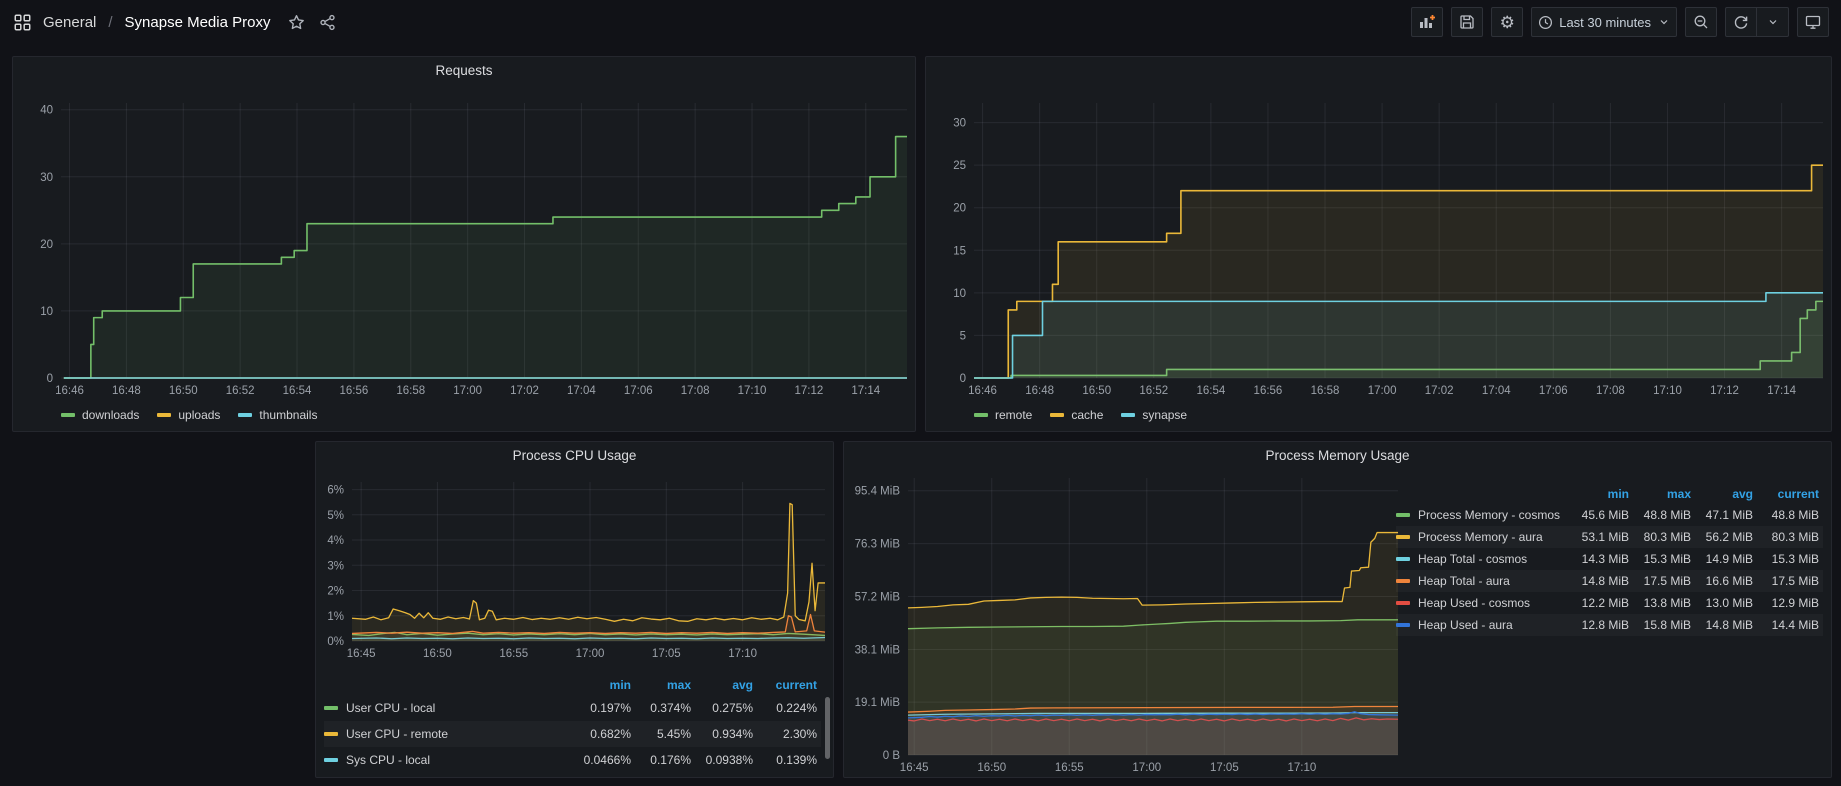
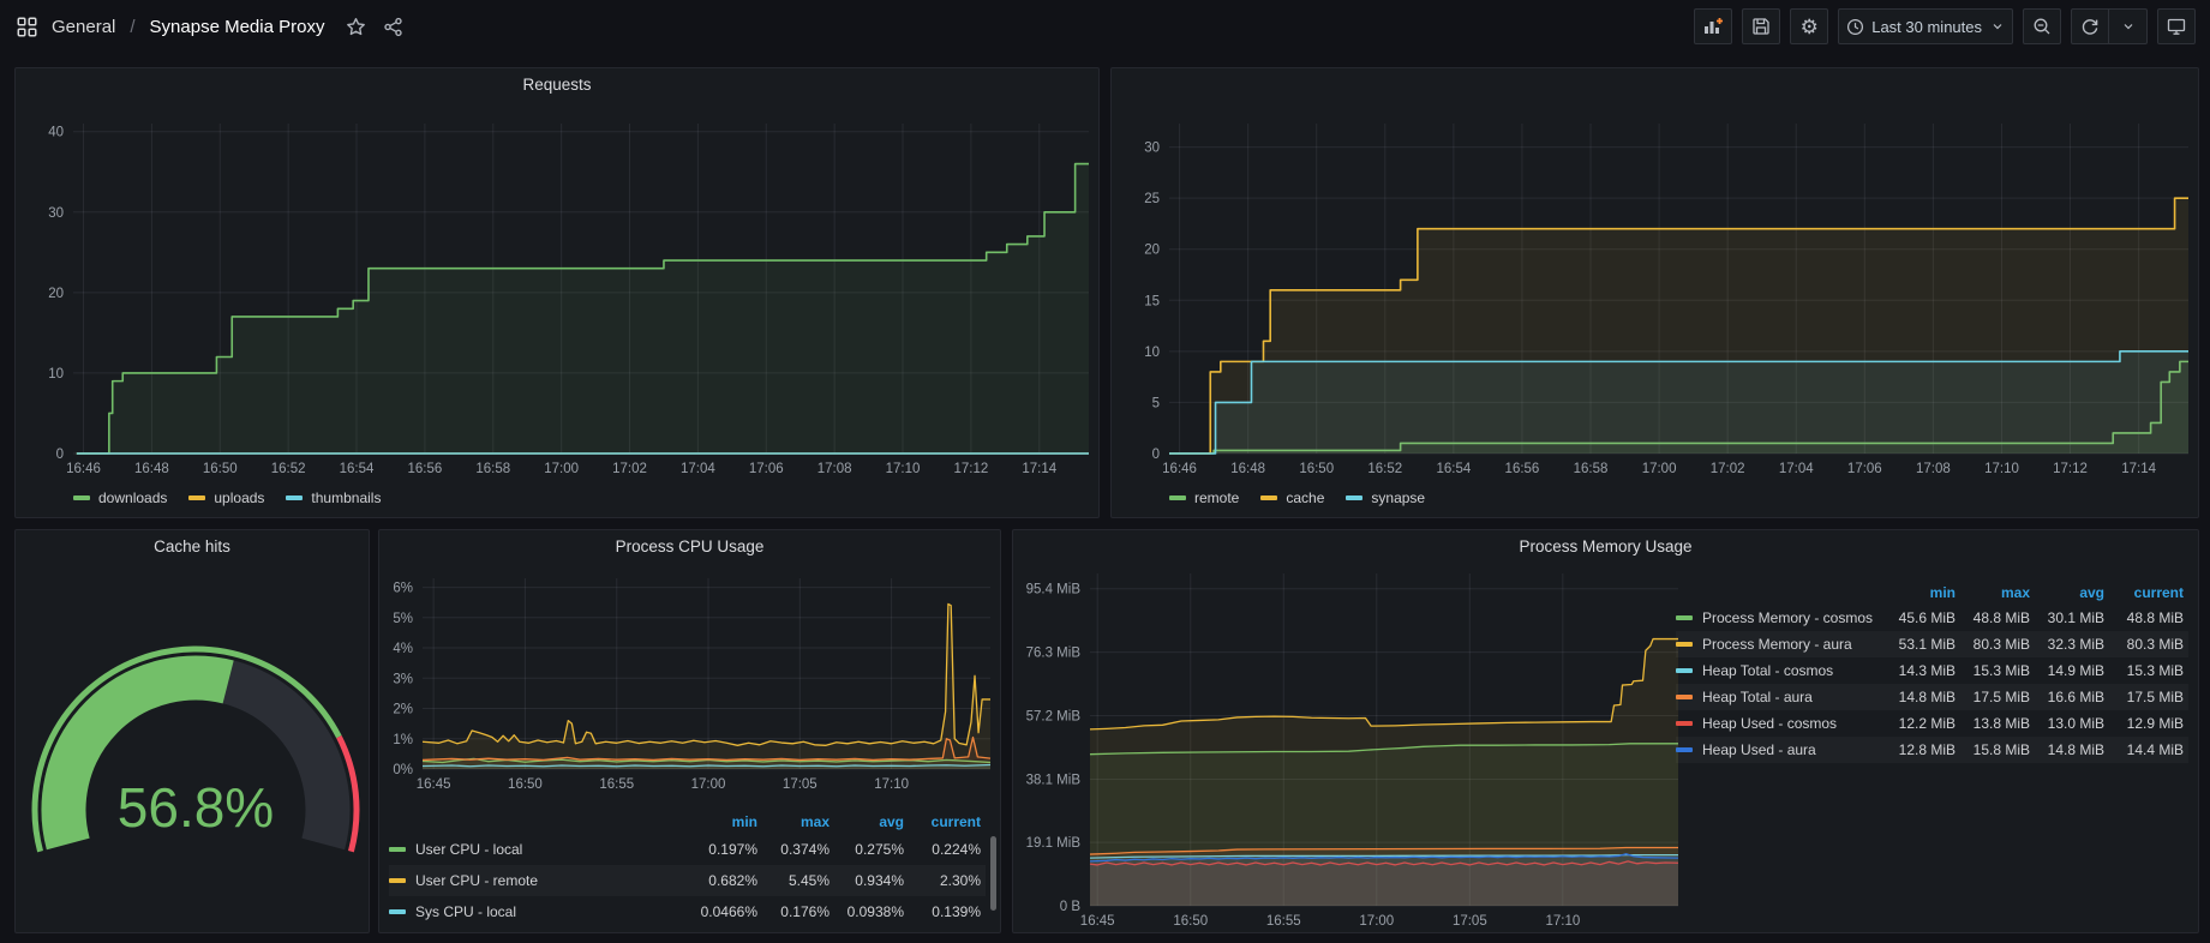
  General
  /
  Synapse Media Proxy
  ⚙
  Last 30 minutes
  Requests
  16:46
  16:48
  16:50
  16:52
  16:54
  16:56
  16:58
  17:00
  17:02
  17:04
  17:06
  17:08
  17:10
  17:12
  17:14
  0
  10
  20
  30
  40
  downloads
  uploads
  thumbnails
  16:46
  16:48
  16:50
  16:52
  16:54
  16:56
  16:58
  17:00
  17:02
  17:04
  17:06
  17:08
  17:10
  17:12
  17:14
  0
  5
  10
  15
  20
  25
  30
  remote
  cache
  synapse
+ Cache hits
+ 56.8%
  Process CPU Usage
  16:45
  16:50
  16:55
  17:00
  17:05
  17:10
  0%
  1%
  2%
  3%
  4%
  5%
  6%
  min
  max
  avg
  current
  User CPU - local
  0.197%
  0.374%
  0.275%
  0.224%
  User CPU - remote
  0.682%
  5.45%
  0.934%
  2.30%
  Sys CPU - local
  0.0466%
  0.176%
  0.0938%
  0.139%
  Process Memory Usage
  16:45
  16:50
  16:55
  17:00
  17:05
  17:10
  0 B
  19.1 MiB
  38.1 MiB
  57.2 MiB
  76.3 MiB
  95.4 MiB
  min
  max
  avg
  current
  Process Memory - cosmos
  45.6 MiB
  48.8 MiB
- 47.1 MiB
+ 30.1 MiB
  48.8 MiB
  Process Memory - aura
  53.1 MiB
  80.3 MiB
- 56.2 MiB
+ 32.3 MiB
  80.3 MiB
  Heap Total - cosmos
  14.3 MiB
  15.3 MiB
  14.9 MiB
  15.3 MiB
  Heap Total - aura
  14.8 MiB
  17.5 MiB
  16.6 MiB
  17.5 MiB
  Heap Used - cosmos
  12.2 MiB
  13.8 MiB
  13.0 MiB
  12.9 MiB
  Heap Used - aura
  12.8 MiB
  15.8 MiB
  14.8 MiB
  14.4 MiB
